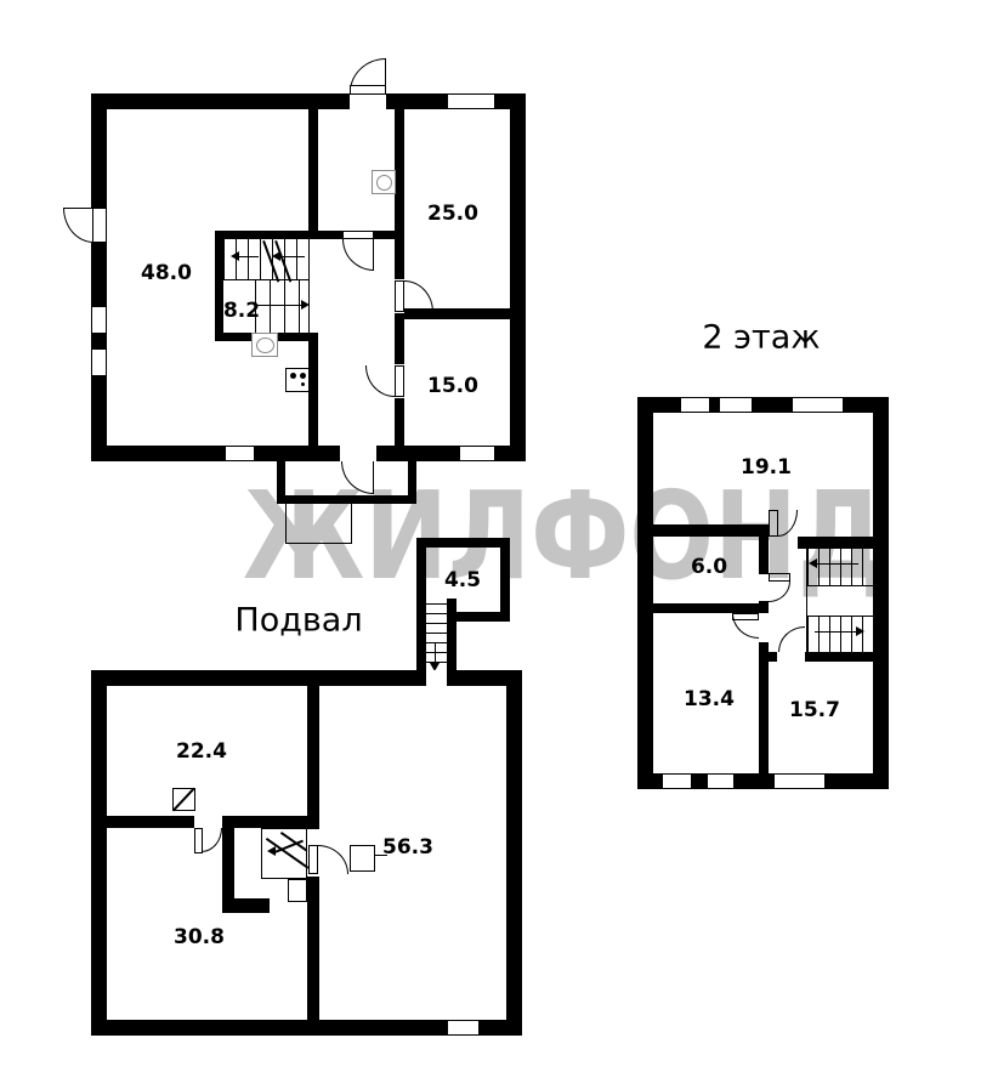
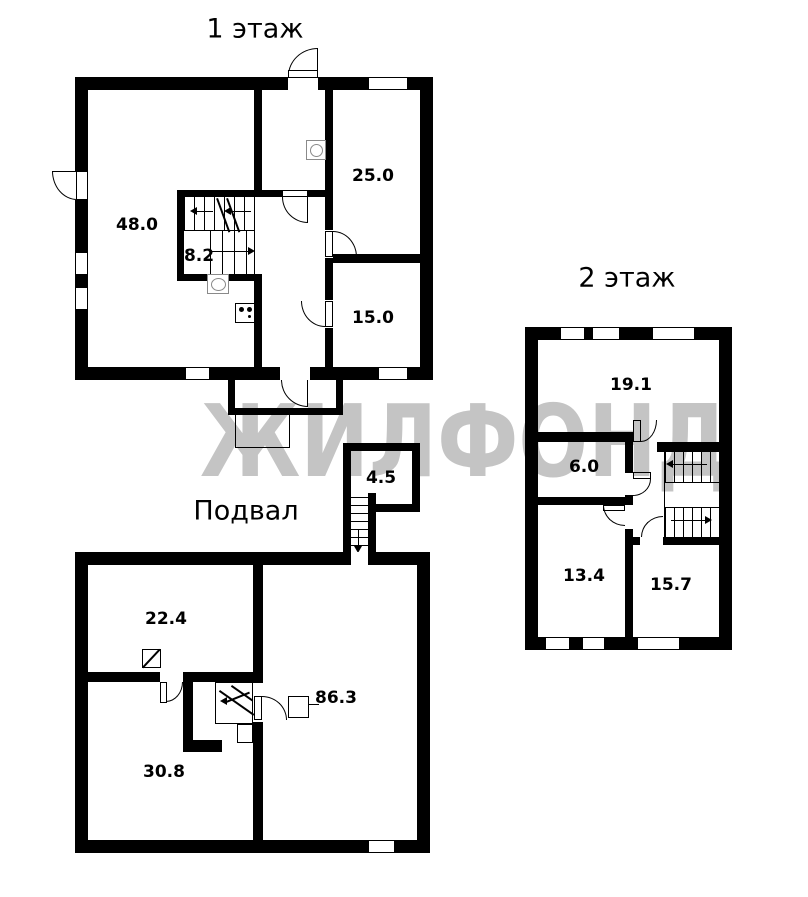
+ 1 этаж
  2 этаж
  Подвал
  48.0
  8.2
  25.0
  15.0
  4.5
  22.4
  30.8
- 56.3
+ 86.3
  19.1
  6.0
  13.4
  15.7
  ЖИЛФОНД
